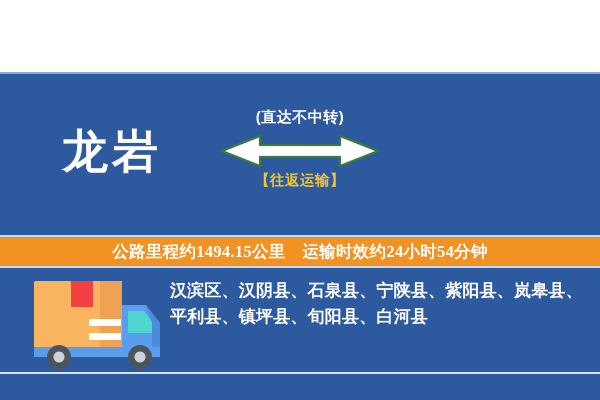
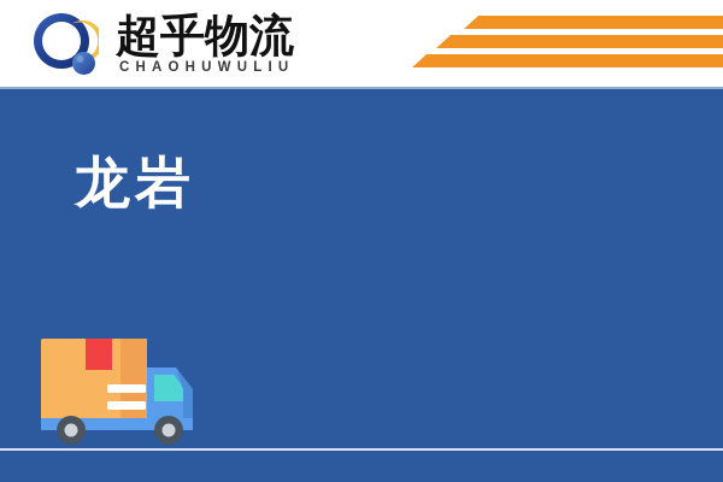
+ 超乎物流
+ CHAOHUWULIU
  龙岩
- (直达不中转)
- 【往返运输】
- 公路里程约1494.15公里 运输时效约24小时54分钟
- 汉滨区、汉阴县、石泉县、宁陕县、紫阳县、岚皋县、
- 平利县、镇坪县、旬阳县、白河县
